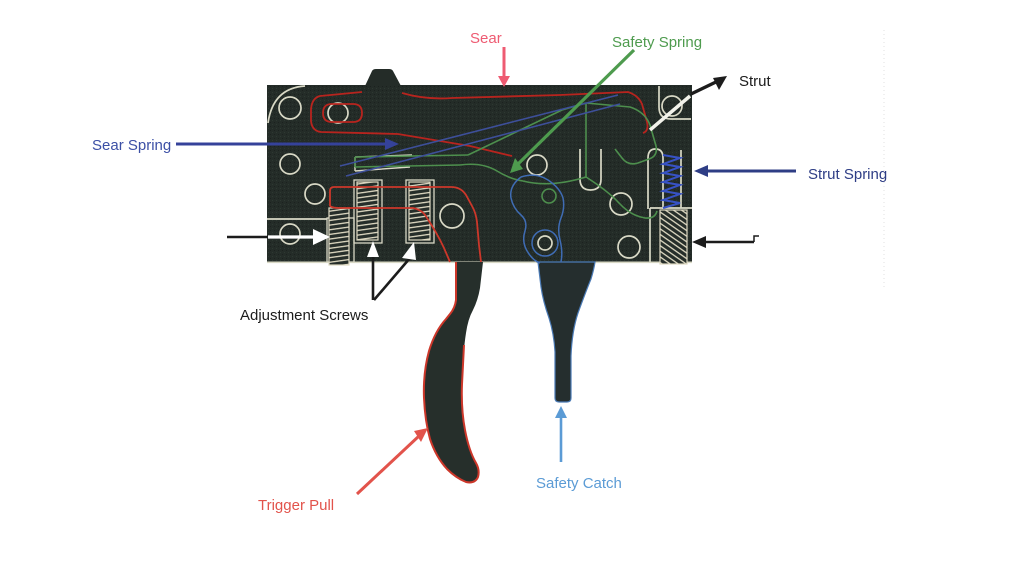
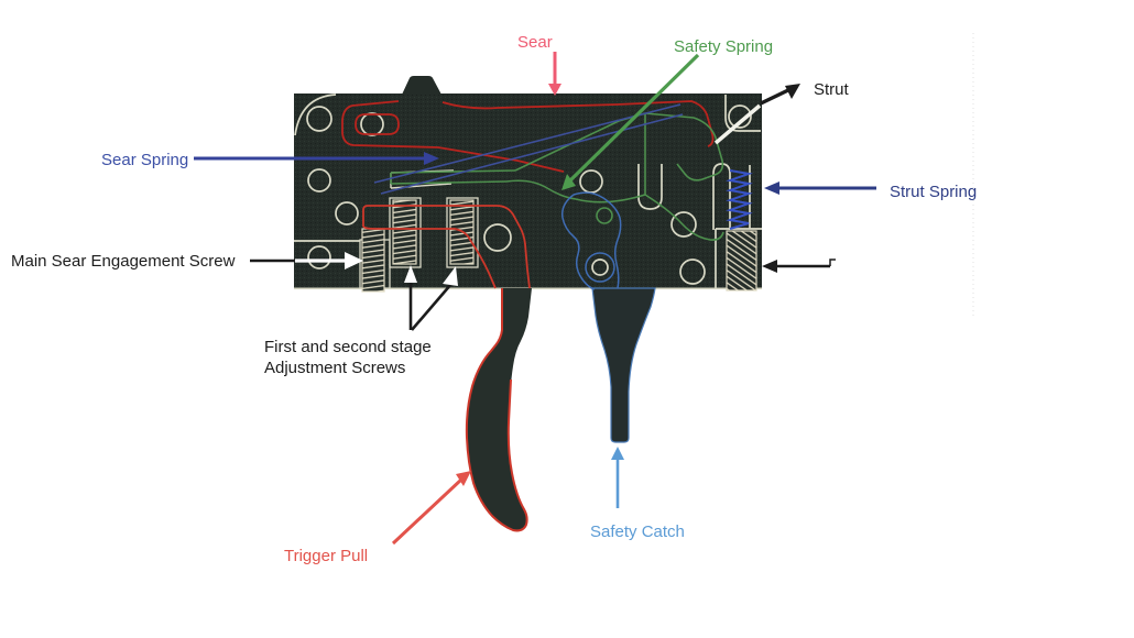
  Sear
  Safety Spring
  Strut
  Sear Spring
  Strut Spring
+ Main Sear Engagement Screw
+ First and second stage
  Adjustment Screws
  Trigger Pull
  Safety Catch
